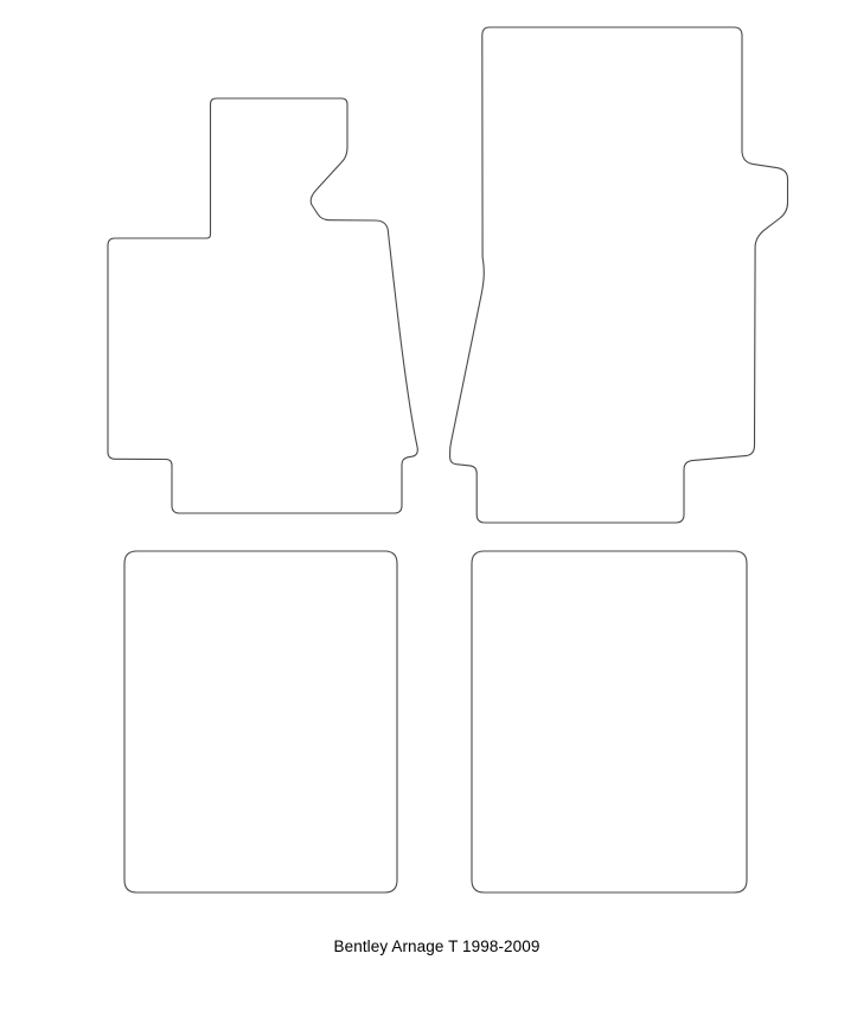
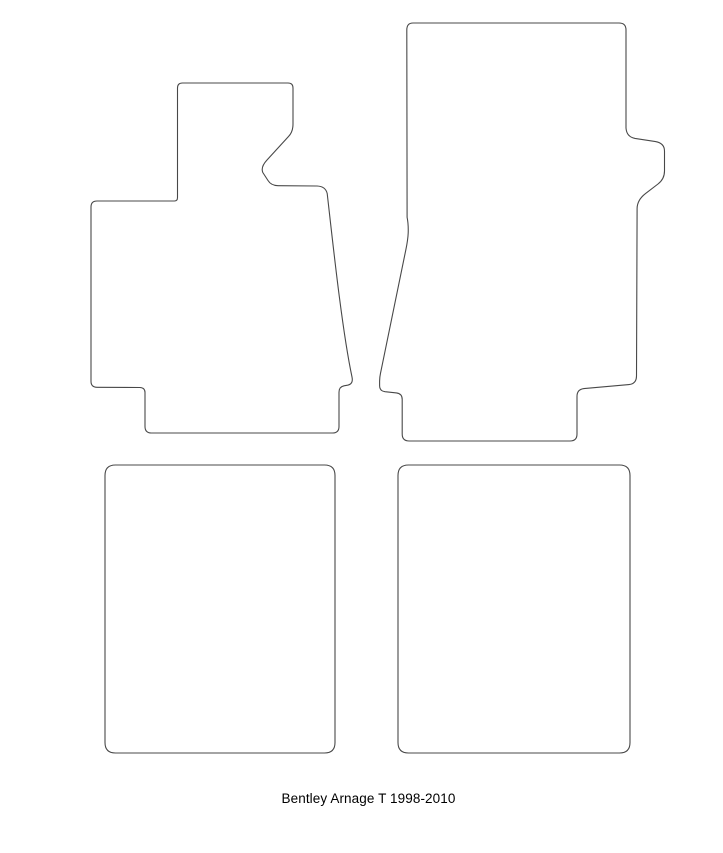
- Bentley Arnage T 1998-2009
+ Bentley Arnage T 1998-2010
